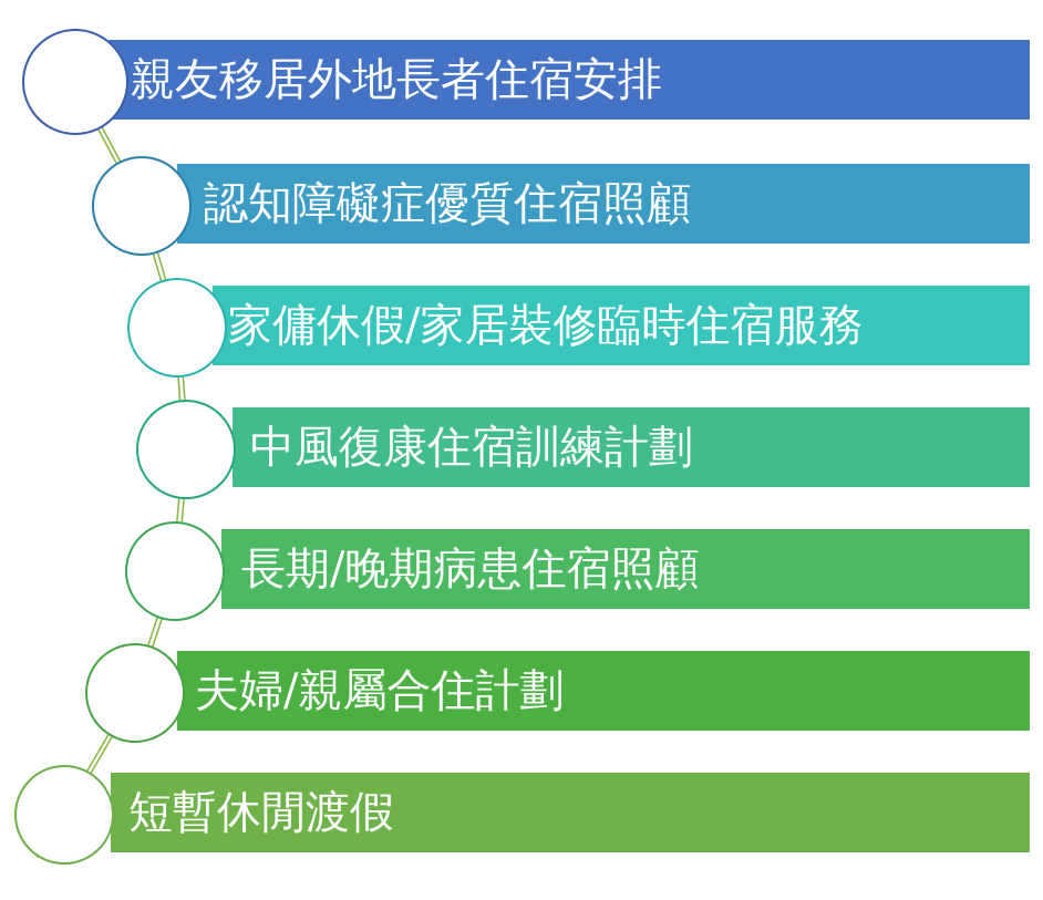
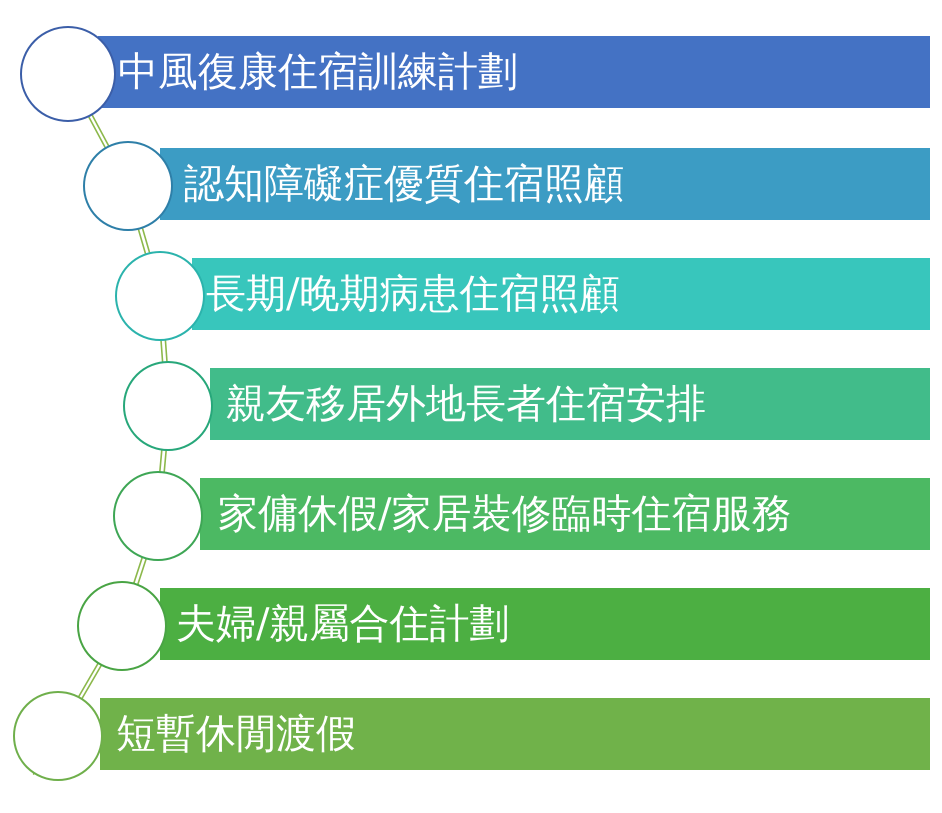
- 親友移居外地長者住宿安排
+ 中風復康住宿訓練計劃
  認知障礙症優質住宿照顧
- 家傭休假/家居裝修臨時住宿服務
+ 長期/晚期病患住宿照顧
- 中風復康住宿訓練計劃
+ 親友移居外地長者住宿安排
- 長期/晚期病患住宿照顧
+ 家傭休假/家居裝修臨時住宿服務
  夫婦/親屬合住計劃
  短暫休閒渡假
